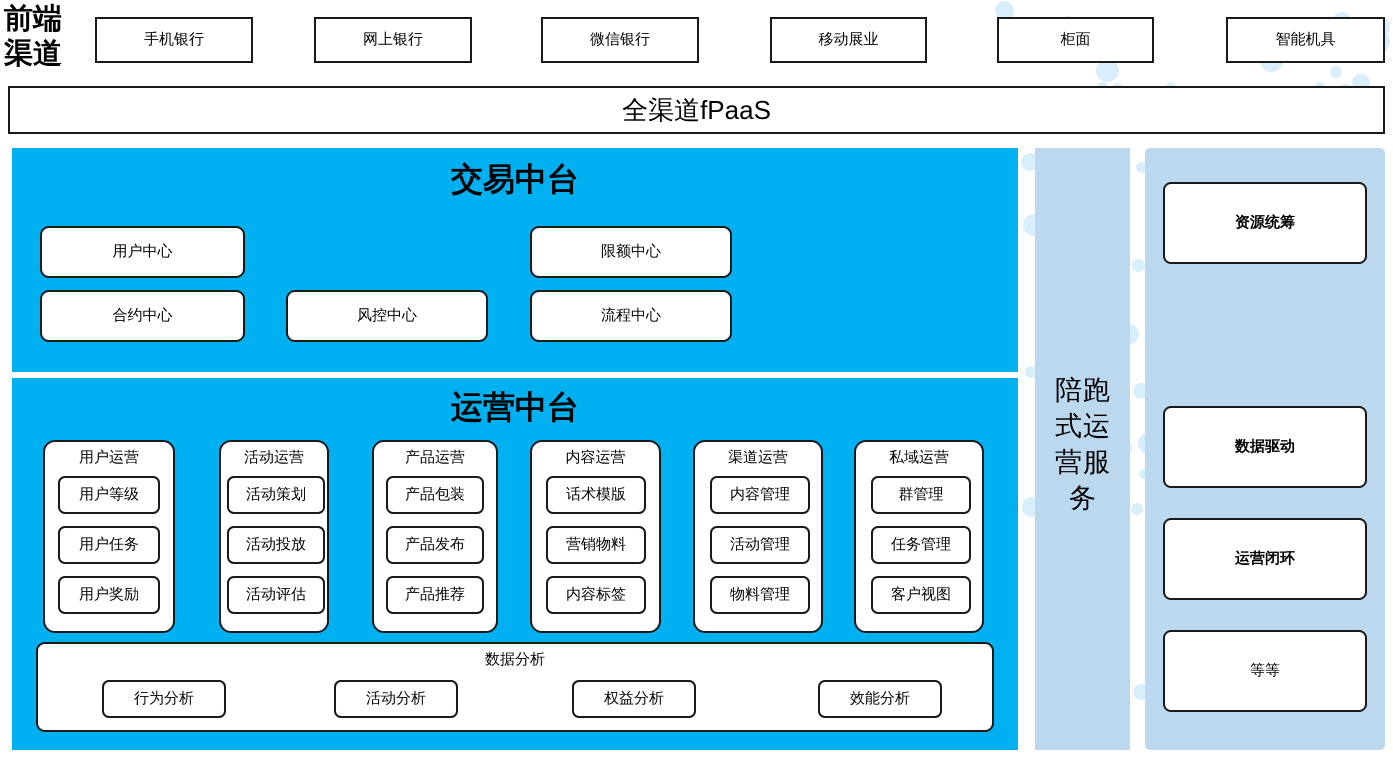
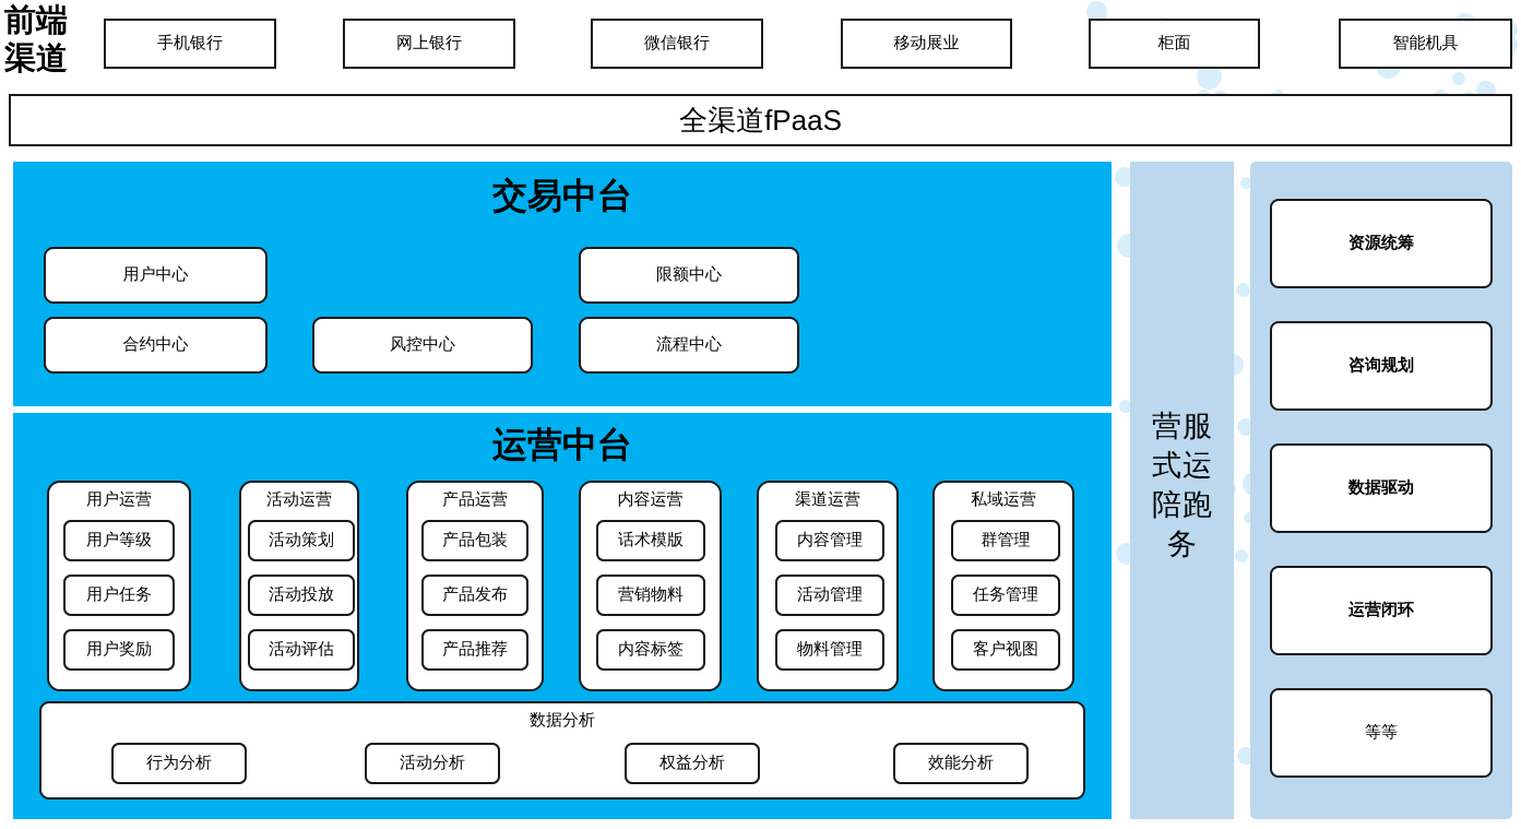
  前端
  渠道
  手机银行
  网上银行
  微信银行
  移动展业
  柜面
  智能机具
  全渠道fPaaS
  交易中台
  用户中心
  限额中心
  合约中心
  风控中心
  流程中心
  运营中台
  用户运营
  用户等级
  用户任务
  用户奖励
  活动运营
  活动策划
  活动投放
  活动评估
  产品运营
  产品包装
  产品发布
  产品推荐
  内容运营
  话术模版
  营销物料
  内容标签
  渠道运营
  内容管理
  活动管理
  物料管理
  私域运营
  群管理
  任务管理
  客户视图
  数据分析
  行为分析
  活动分析
  权益分析
  效能分析
- 陪跑
+ 营服
  式运
- 营服
+ 陪跑
  务
  资源统筹
+ 咨询规划
  数据驱动
  运营闭环
  等等
